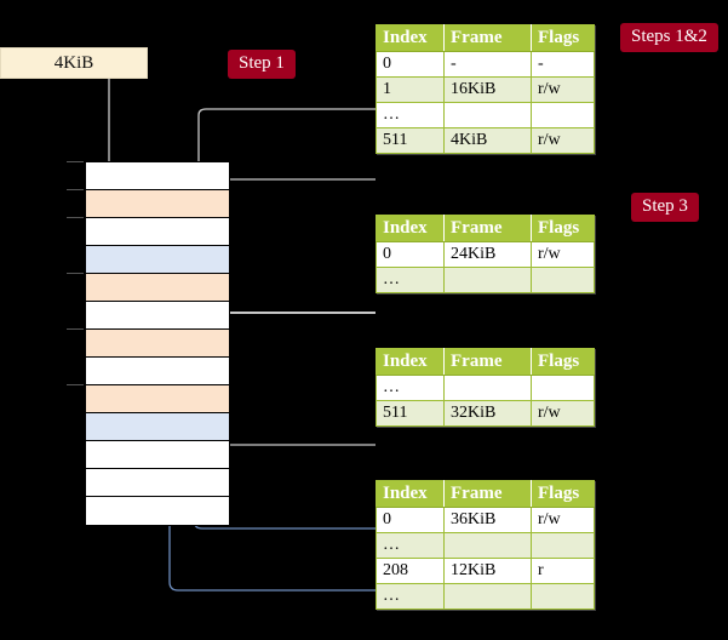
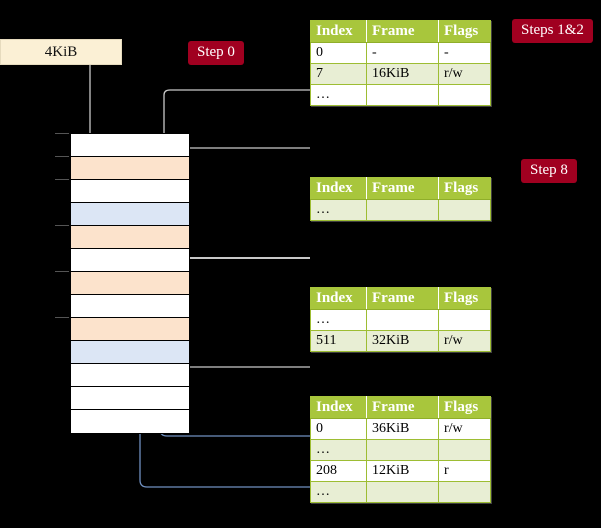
  4KiB
- Step 1
+ Step 0
  Steps 1&2
- Step 3
+ Step 8
  Index	Frame	Flags
  0	-	-
- 1	16KiB	r/w
+ 7	16KiB	r/w
  …
- 511	4KiB	r/w
  Index	Frame	Flags
- 0	24KiB	r/w
  …
  Index	Frame	Flags
  …
  511	32KiB	r/w
  Index	Frame	Flags
  0	36KiB	r/w
  …
  208	12KiB	r
  …
